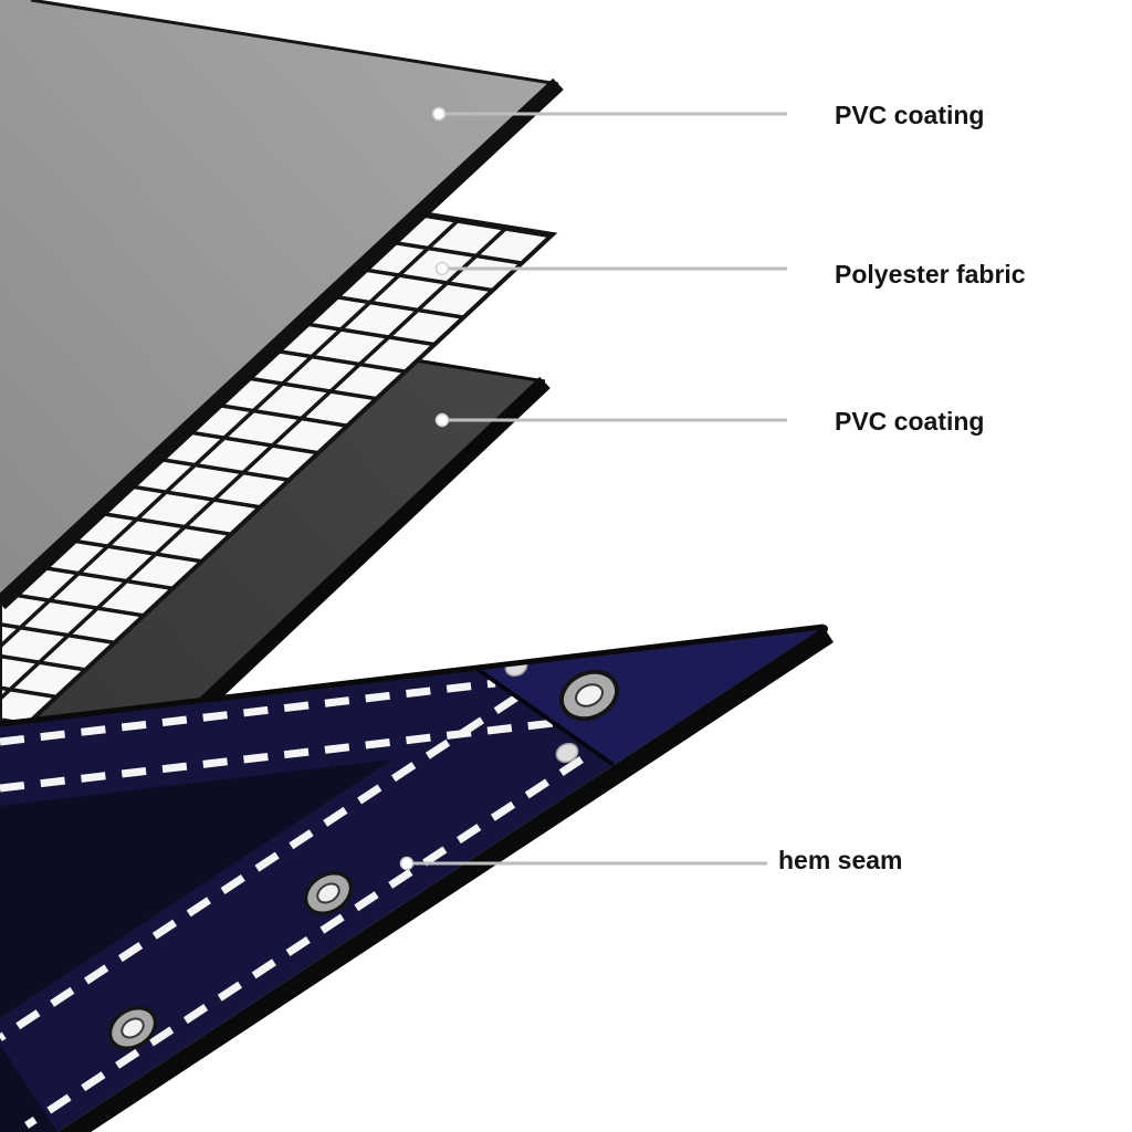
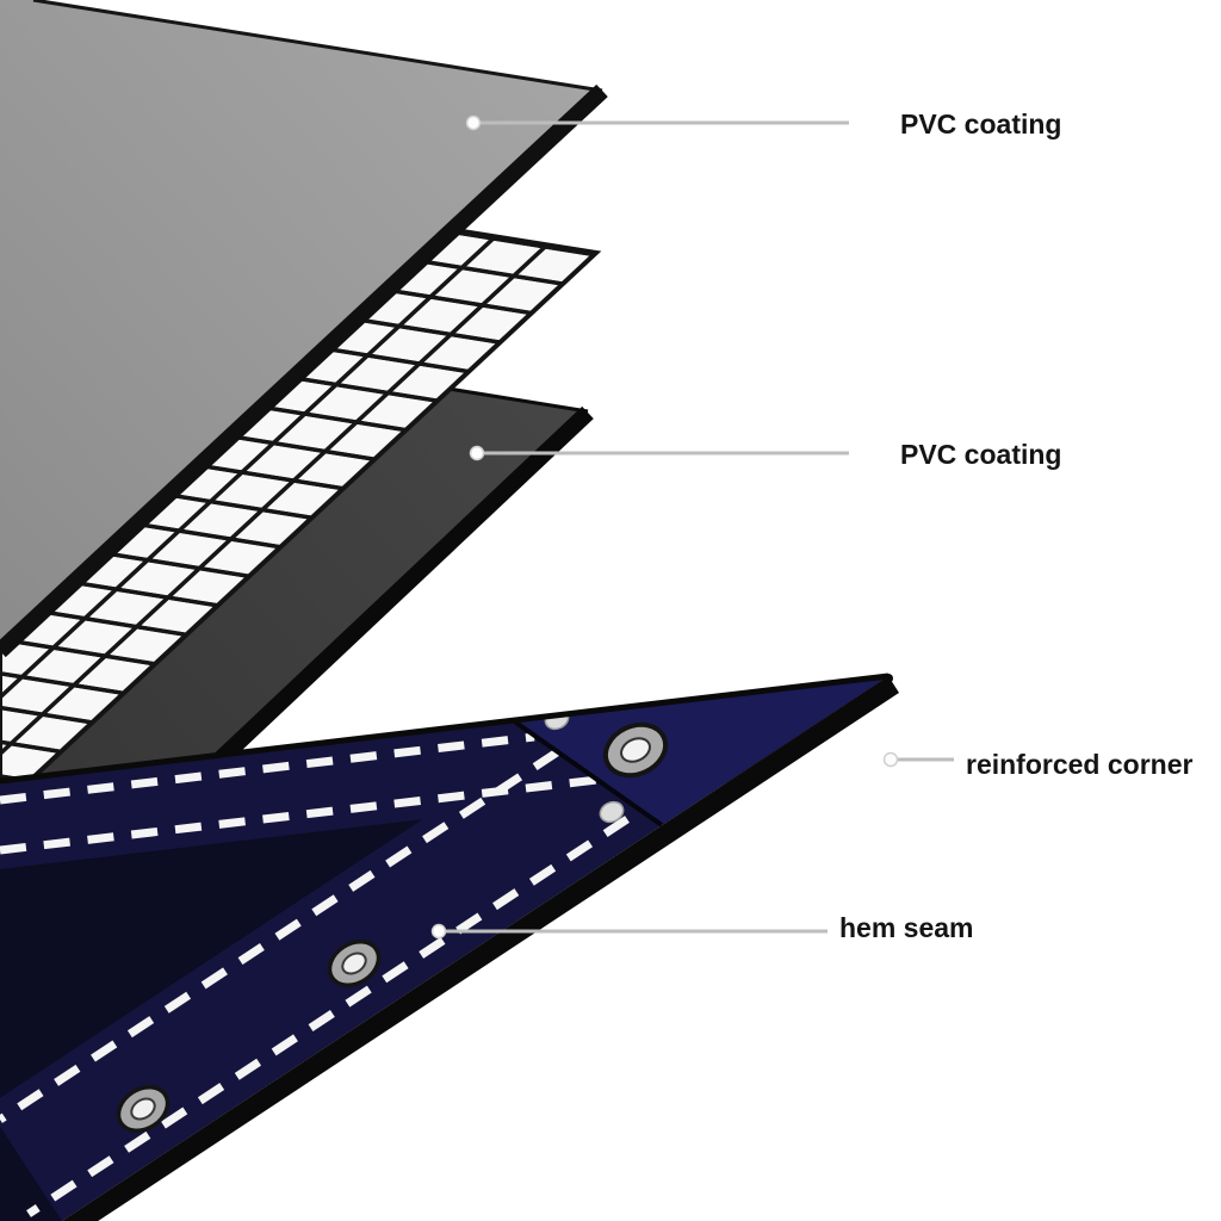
  PVC coating
- Polyester fabric
  PVC coating
+ reinforced corner
  hem seam
